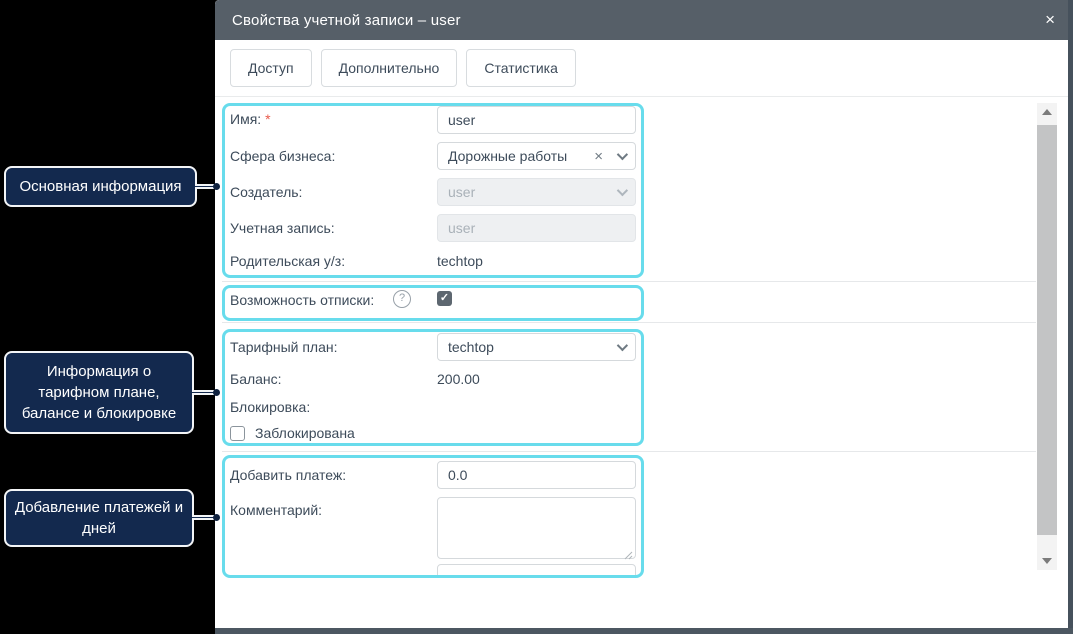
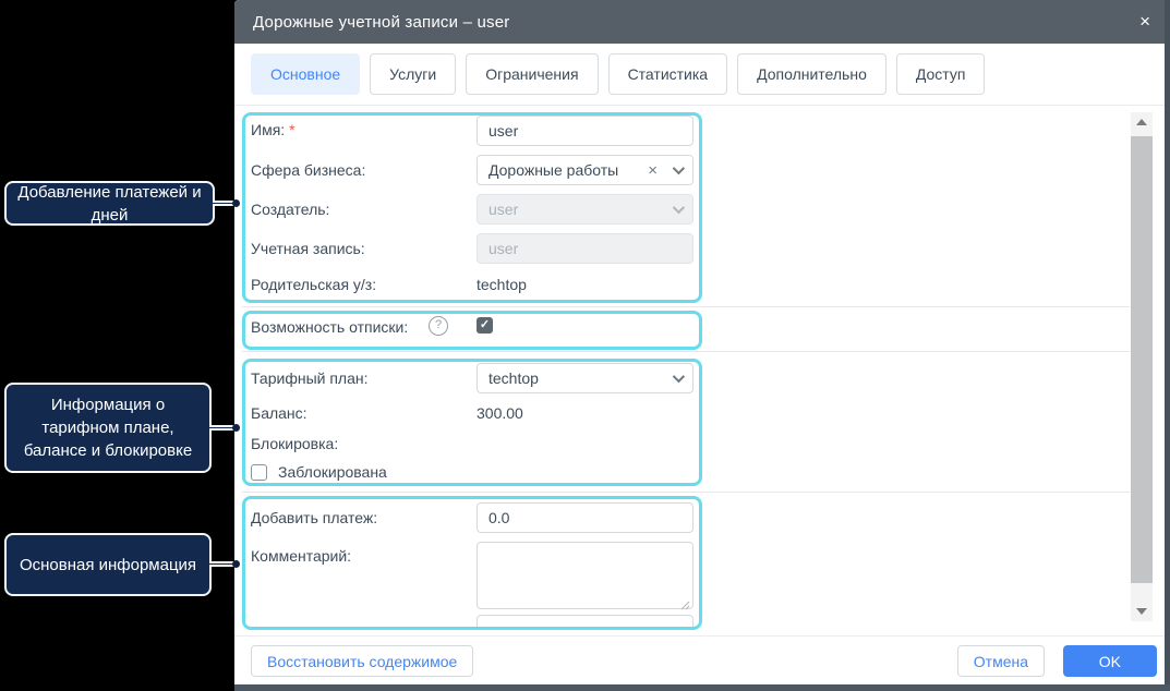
- Свойства учетной записи – user
+ Дорожные учетной записи – user
  ×
+ Основное
+ Услуги
+ Ограничения
- Доступ
+ Статистика
  Дополнительно
- Статистика
+ Доступ
  Имя: *
  user
  Сфера бизнеса:
  Дорожные работы
  ×
  Создатель:
  user
  Учетная запись:
  user
  Родительская у/з:
  techtop
  Возможность отписки:
  ?
  ✓
  Тарифный план:
  techtop
  Баланс:
- 200.00
+ 300.00
  Блокировка:
  Заблокирована
  Добавить платеж:
  0.0
  Комментарий:
+ Восстановить содержимое
+ Отмена
+ OK
- Основная информация
+ Добавление платежей и дней
  Информация о тарифном плане, балансе и блокировке
- Добавление платежей и дней
+ Основная информация
